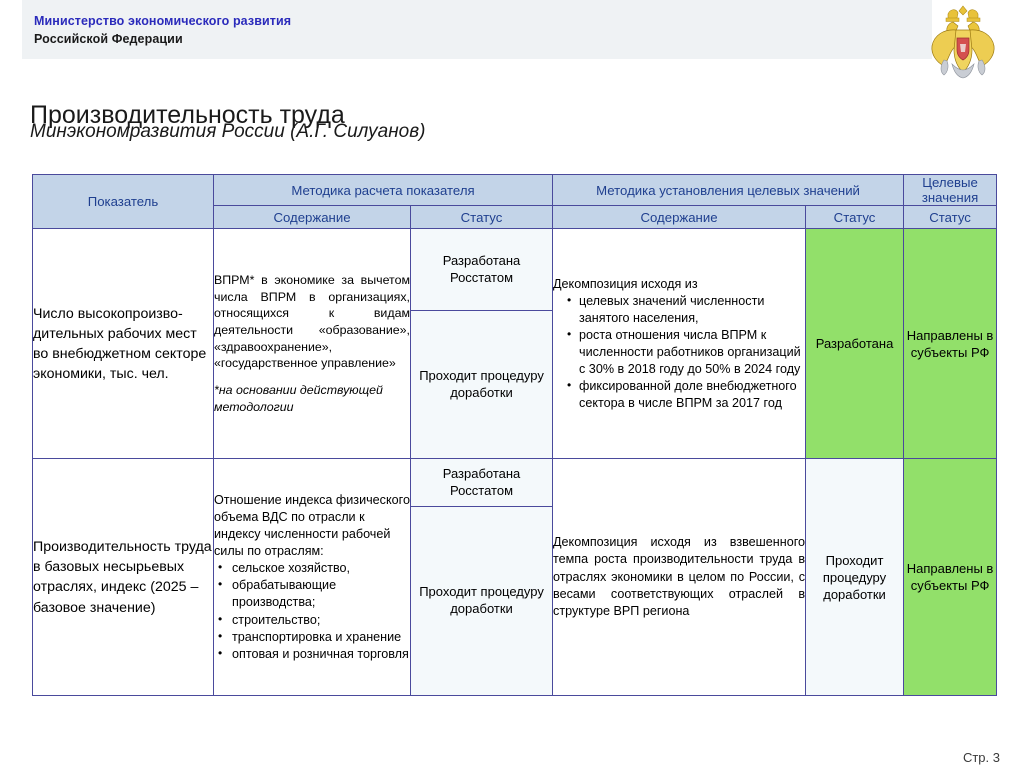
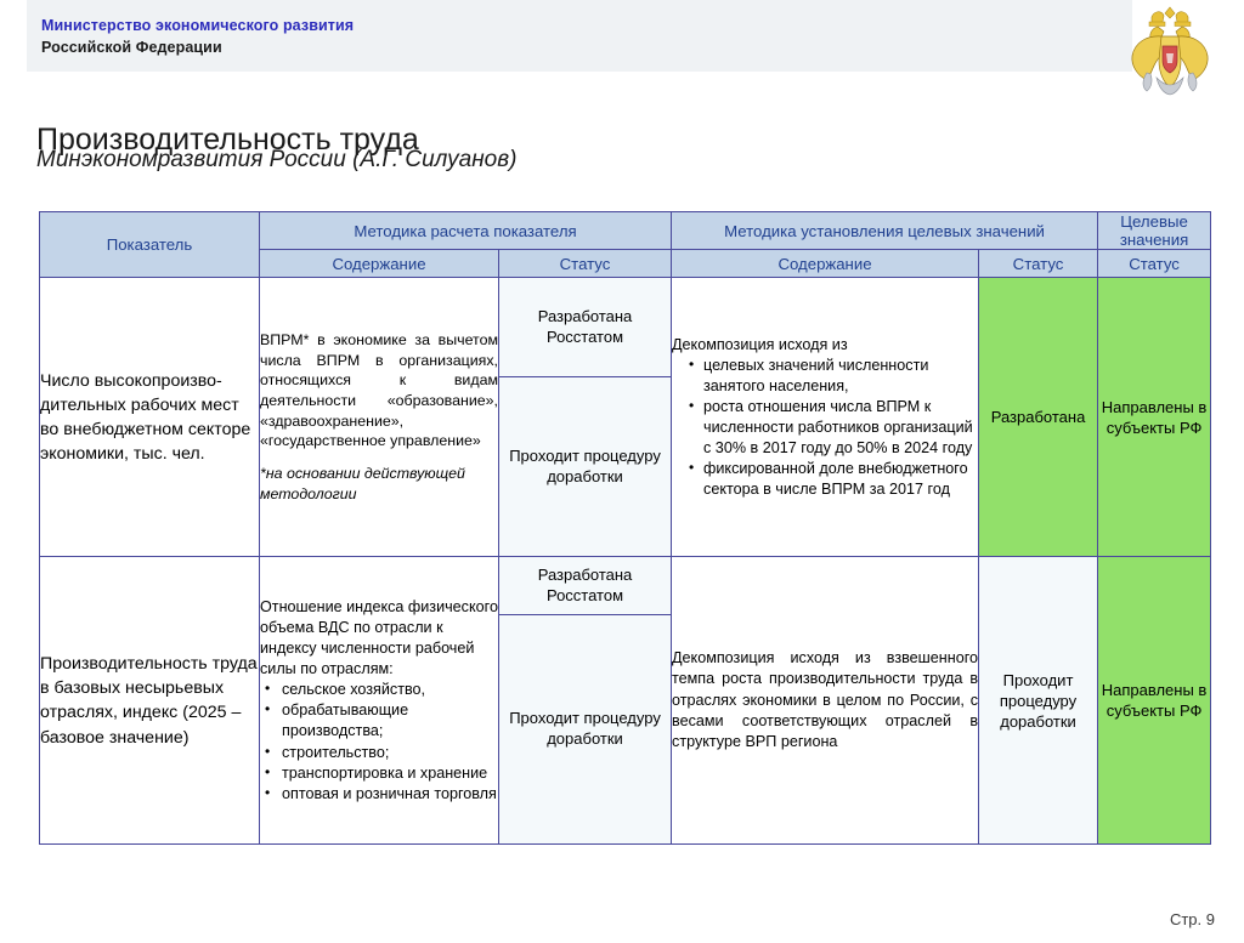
  Министерство экономического развития
  Российской Федерации
  Производительность труда
  Минэкономразвития России (А.Г. Силуанов)
  Показатель	Методика расчета показателя	Методика установления целевых значений	Целевые значения
  Содержание	Статус	Содержание	Статус	Статус
- Число высокопроизво-дительных рабочих мест во внебюджетном секторе экономики, тыс. чел.	ВПРМ* в экономике за вычетом числа ВПРМ в организациях, относящихся к видам деятельности «образование», «здравоохранение», «государственное управление» *на основании действующей методологии	Разработана Росстатом	Декомпозиция исходя из целевых значений численности занятого населения, роста отношения числа ВПРМ к численности работников организаций с 30% в 2018 году до 50% в 2024 году фиксированной доле внебюджетного сектора в числе ВПРМ за 2017 год	Разработана	Направлены в субъекты РФ
+ Число высокопроизво-дительных рабочих мест во внебюджетном секторе экономики, тыс. чел.	ВПРМ* в экономике за вычетом числа ВПРМ в организациях, относящихся к видам деятельности «образование», «здравоохранение», «государственное управление» *на основании действующей методологии	Разработана Росстатом	Декомпозиция исходя из целевых значений численности занятого населения, роста отношения числа ВПРМ к численности работников организаций с 30% в 2017 году до 50% в 2024 году фиксированной доле внебюджетного сектора в числе ВПРМ за 2017 год	Разработана	Направлены в субъекты РФ
  Проходит процедуру доработки
  Производительность труда в базовых несырьевых отраслях, индекс (2025 – базовое значение)	Отношение индекса физического объема ВДС по отрасли к индексу численности рабочей силы по отраслям: сельское хозяйство, обрабатывающие производства; строительство; транспортировка и хранение оптовая и розничная торговля	Разработана Росстатом	Декомпозиция исходя из взвешенного темпа роста производительности труда в отраслях экономики в целом по России, с весами соответствующих отраслей в структуре ВРП региона	Проходит процедуру доработки	Направлены в субъекты РФ
  Проходит процедуру доработки
- Стр. 3
+ Стр. 9
